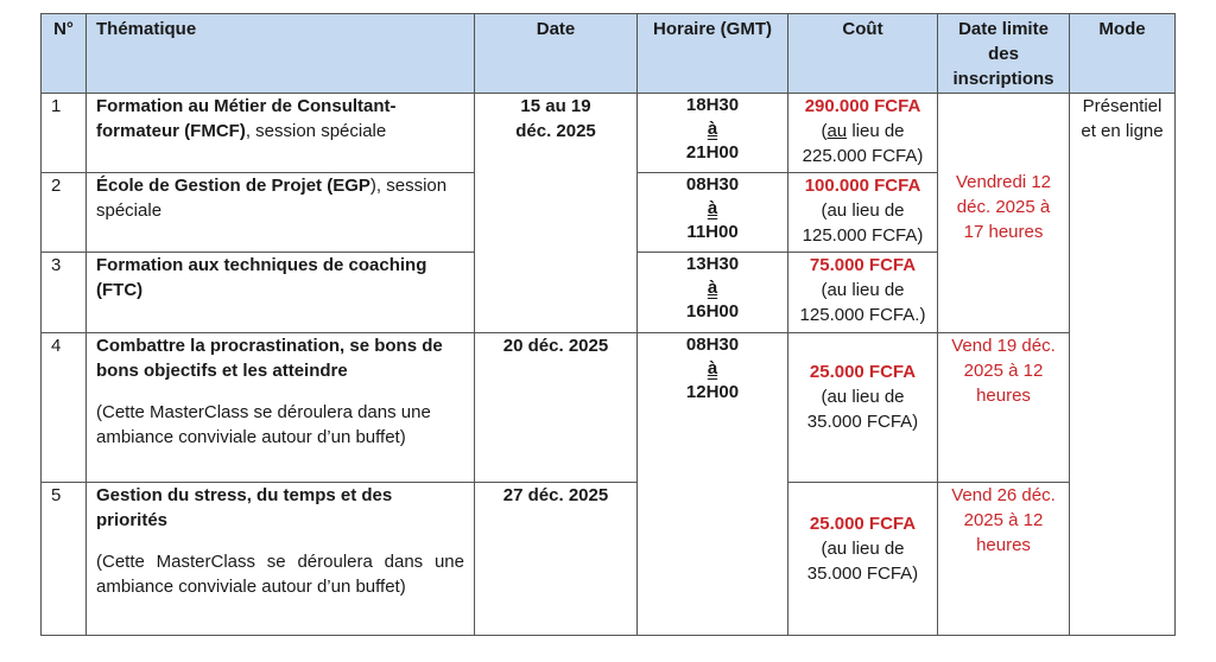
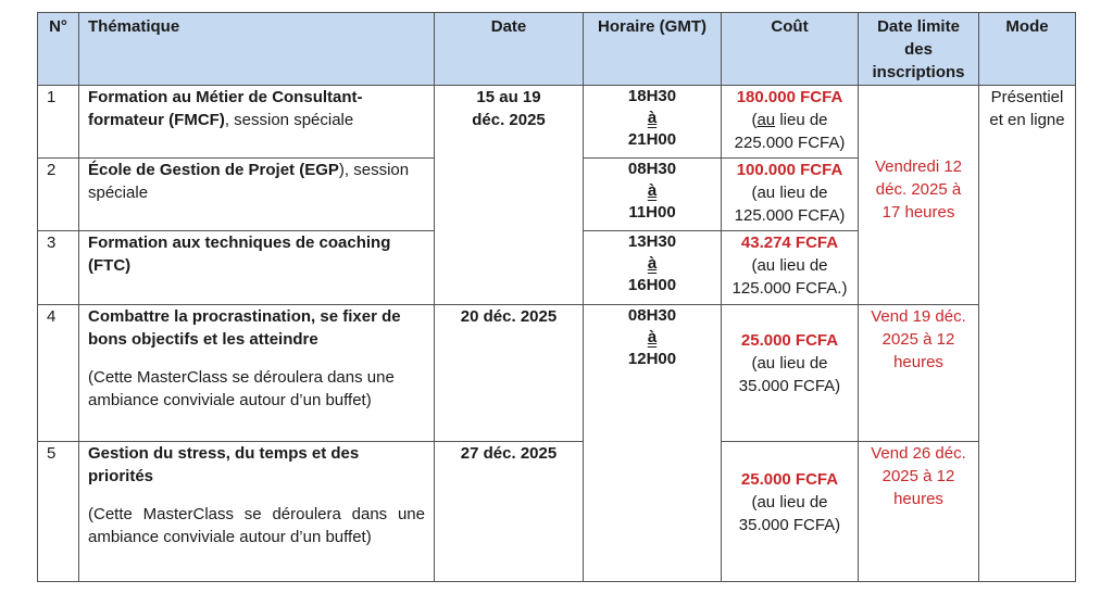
  N°	Thématique	Date	Horaire (GMT)	Coût	Date limite des inscriptions	Mode
- 1	Formation au Métier de Consultant-formateur (FMCF), session spéciale	15 au 19 déc. 2025	18H30 à 21H00	290.000 FCFA (au lieu de 225.000 FCFA)	Vendredi 12 déc. 2025 à 17 heures	Présentiel et en ligne
+ 1	Formation au Métier de Consultant-formateur (FMCF), session spéciale	15 au 19 déc. 2025	18H30 à 21H00	180.000 FCFA (au lieu de 225.000 FCFA)	Vendredi 12 déc. 2025 à 17 heures	Présentiel et en ligne
  2	École de Gestion de Projet (EGP), session spéciale	08H30 à 11H00	100.000 FCFA (au lieu de 125.000 FCFA)
- 3	Formation aux techniques de coaching (FTC)	13H30 à 16H00	75.000 FCFA (au lieu de 125.000 FCFA.)
+ 3	Formation aux techniques de coaching (FTC)	13H30 à 16H00	43.274 FCFA (au lieu de 125.000 FCFA.)
- 4	Combattre la procrastination, se bons de bons objectifs et les atteindre (Cette MasterClass se déroulera dans une ambiance conviviale autour d’un buffet)	20 déc. 2025	08H30 à 12H00	25.000 FCFA (au lieu de 35.000 FCFA)	Vend 19 déc. 2025 à 12 heures
+ 4	Combattre la procrastination, se fixer de bons objectifs et les atteindre (Cette MasterClass se déroulera dans une ambiance conviviale autour d’un buffet)	20 déc. 2025	08H30 à 12H00	25.000 FCFA (au lieu de 35.000 FCFA)	Vend 19 déc. 2025 à 12 heures
  5	Gestion du stress, du temps et des priorités (Cette MasterClass se déroulera dans une ambiance conviviale autour d’un buffet)	27 déc. 2025	25.000 FCFA (au lieu de 35.000 FCFA)	Vend 26 déc. 2025 à 12 heures
